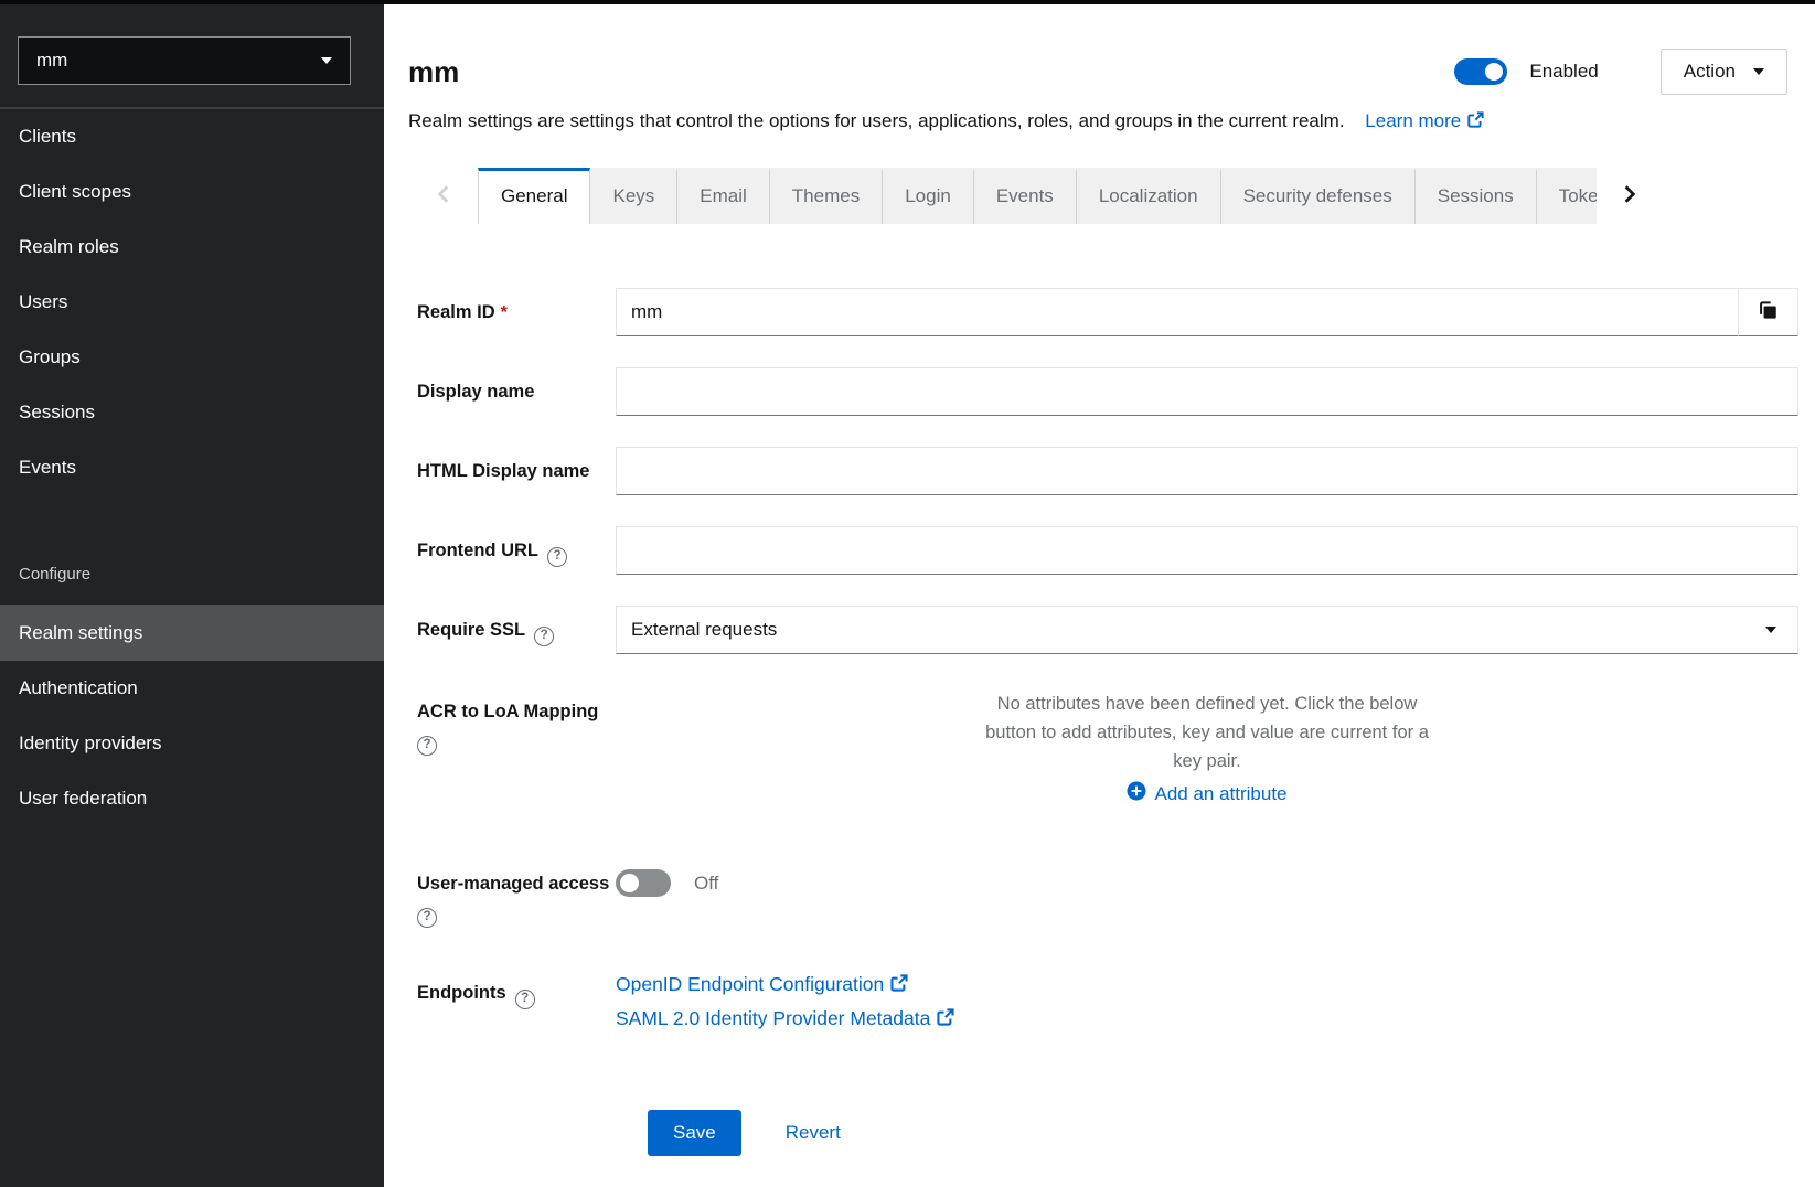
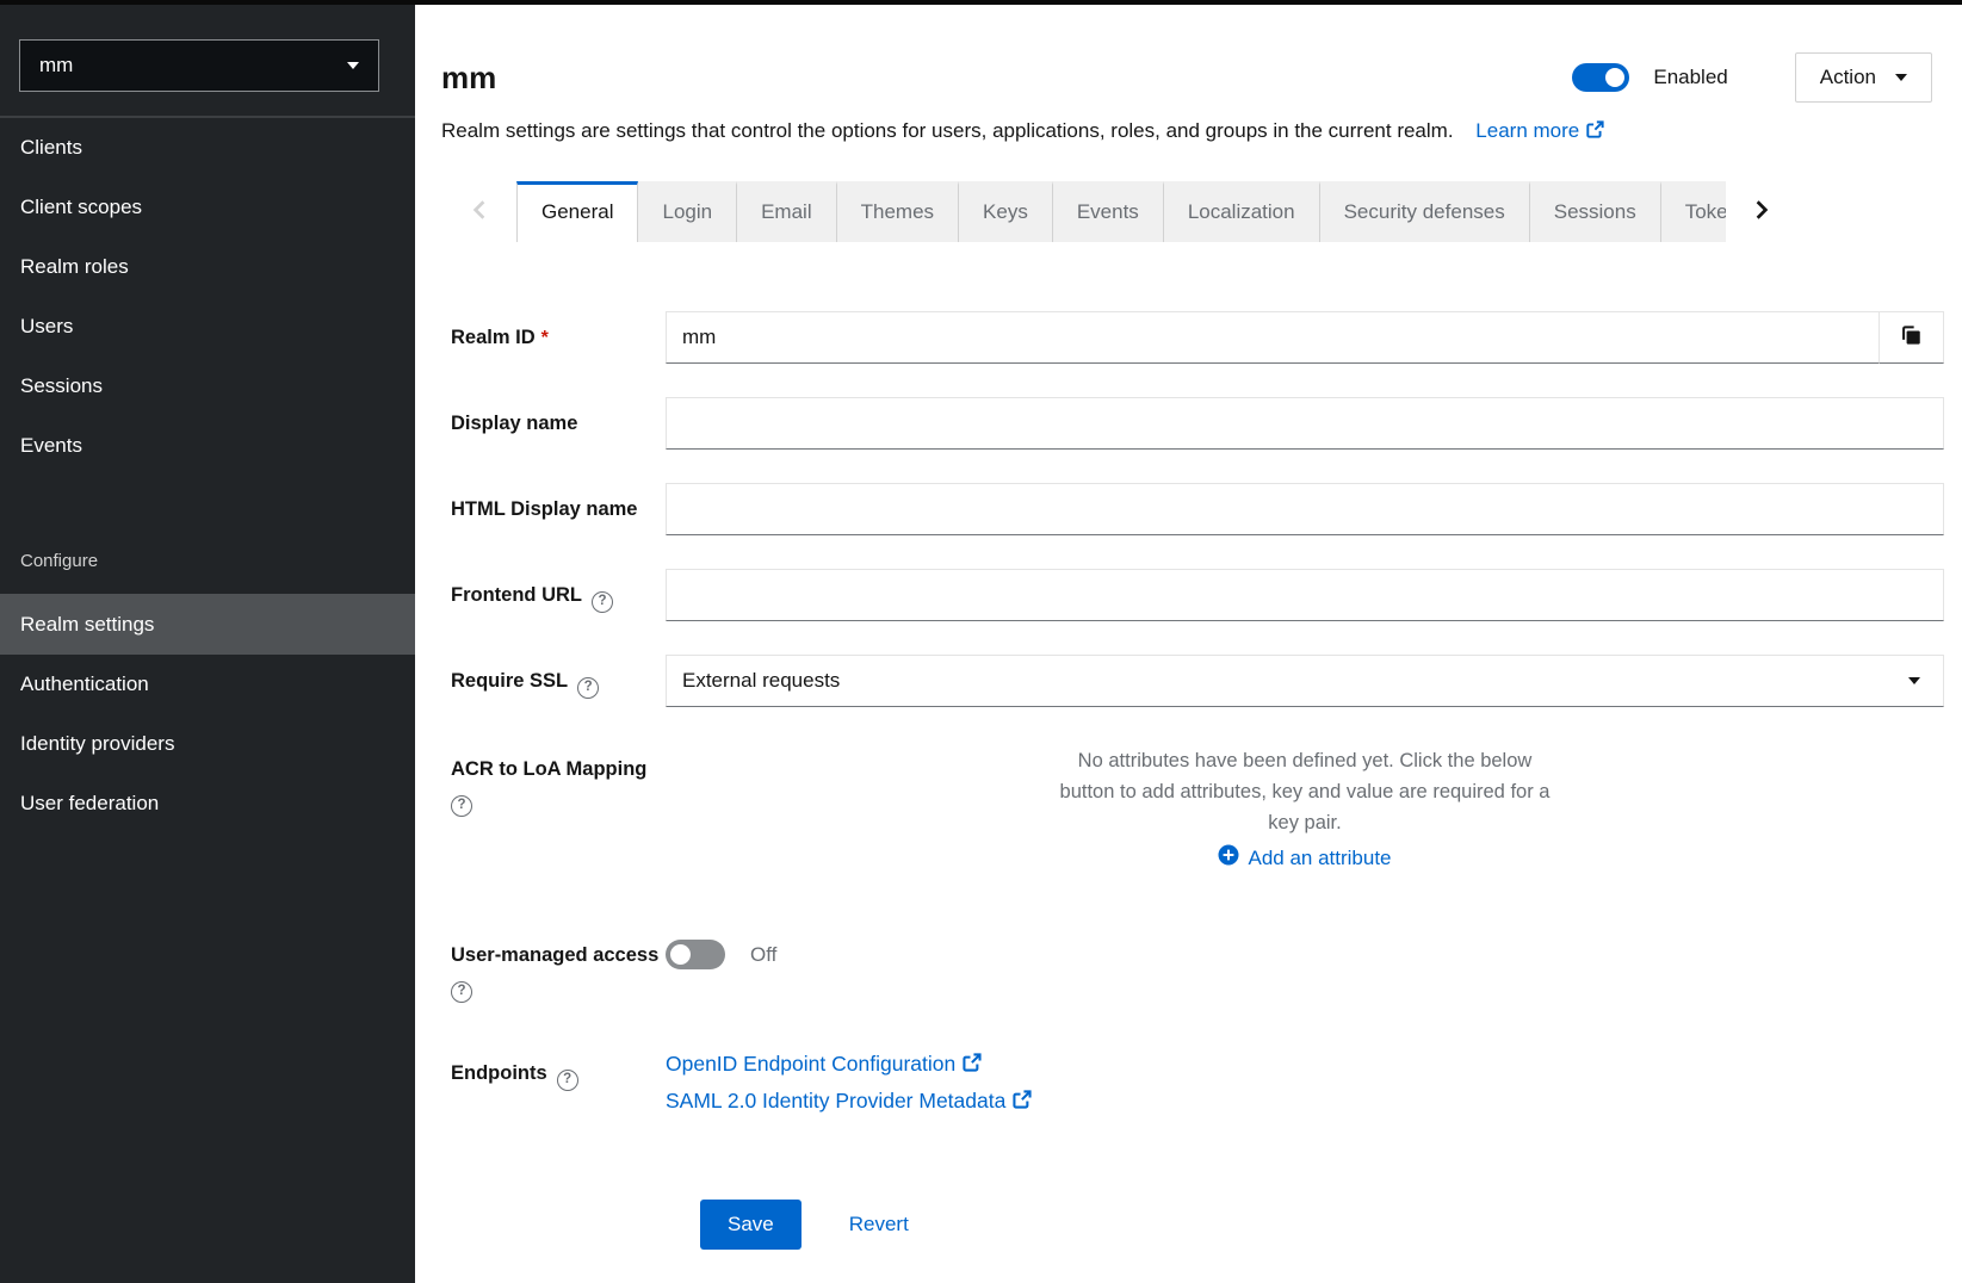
  mm
  Clients
  Client scopes
  Realm roles
  Users
- Groups
  Sessions
  Events
  Configure
  Realm settings
  Authentication
  Identity providers
  User federation
  mm
  Enabled
  Action
  Realm settings are settings that control the options for users, applications, roles, and groups in the current realm. Learn more
  General
- Keys
+ Login
  Email
  Themes
- Login
+ Keys
  Events
  Localization
  Security defenses
  Sessions
  Realm ID *
  mm
  Display name
  HTML Display name
  Frontend URL ?
  Require SSL ?
  External requests
  ACR to LoA Mapping
  ?
  No attributes have been defined yet. Click the below
- button to add attributes, key and value are current for a
+ button to add attributes, key and value are required for a
  key pair.
  Add an attribute
  User-managed access
  ?
  Off
  Endpoints ?
  OpenID Endpoint Configuration
  SAML 2.0 Identity Provider Metadata
  Save
  Revert
